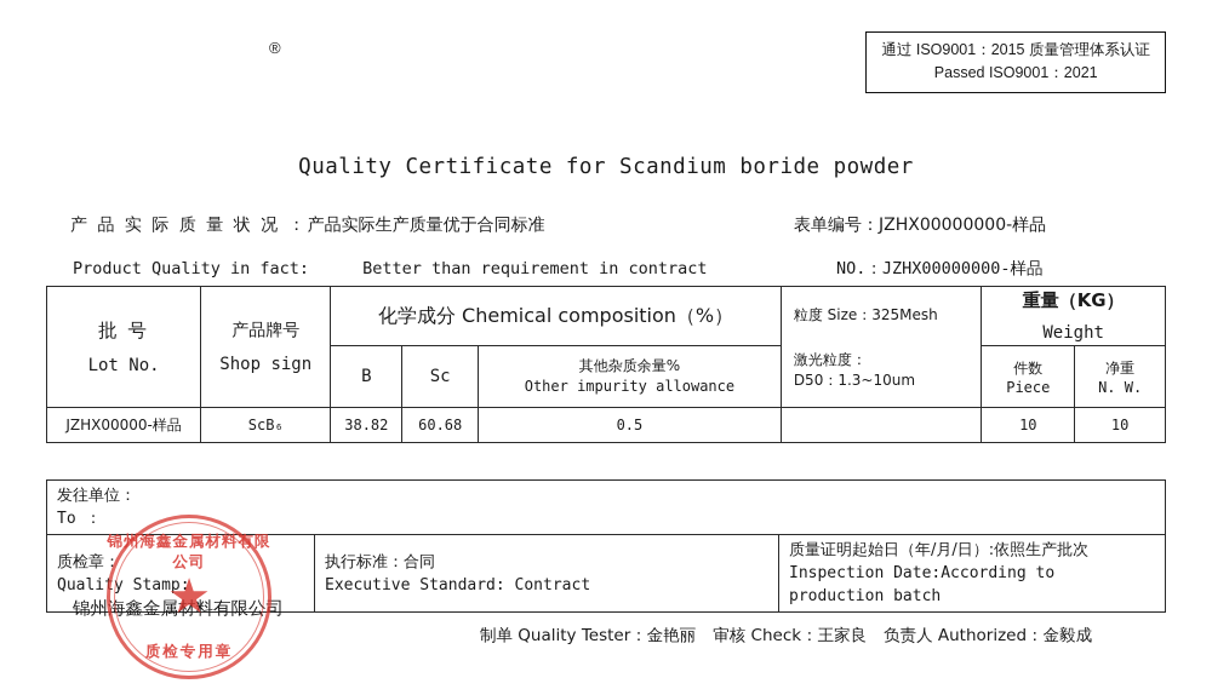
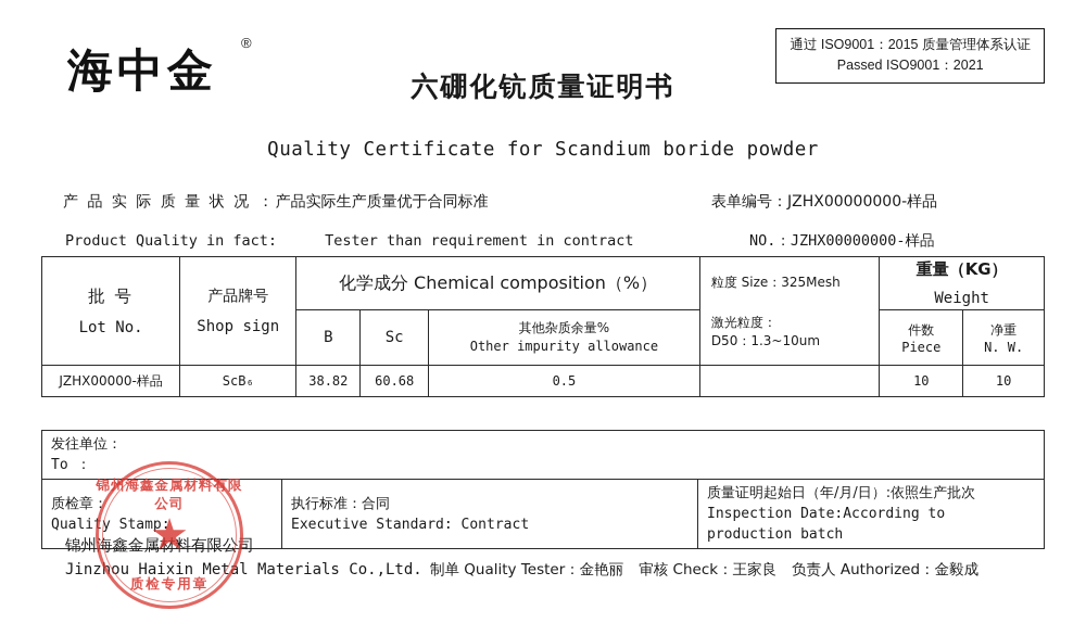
+ 海中金
  ®
  通过 ISO9001：2015 质量管理体系认证
  Passed ISO9001：2021
+ 六硼化钪质量证明书
  Quality Certificate for Scandium boride powder
  产 品 实 际 质 量 状 况 ：产品实际生产质量优于合同标准
  表单编号：JZHX00000000-样品
- Product Quality in fact: Better than requirement in contract
+ Product Quality in fact: Tester than requirement in contract
  NO.：JZHX00000000-样品
  批 号 Lot No.	产品牌号 Shop sign	化学成分 Chemical composition（%）	粒度 Size：325Mesh 激光粒度： D50：1.3~10um	重量（KG） Weight
  B	Sc	其他杂质余量% Other impurity allowance	件数 Piece	净重 N. W.
  JZHX00000-样品	ScB₆	38.82	60.68	0.5		10	10
  发往单位： To ：
  质检章： Quality Stamp:	执行标准：合同 Executive Standard: Contract	质量证明起始日（年/月/日）:依照生产批次 Inspection Date:According to production batch
  锦州海鑫金属材料有限公司
+ Jinzhou Haixin Metal Materials Co.,Ltd.
  制单 Quality Tester：金艳丽 审核 Check：王家良 负责人 Authorized：金毅成
  锦州海鑫金属材料有限公司
  ★
  质检专用章
